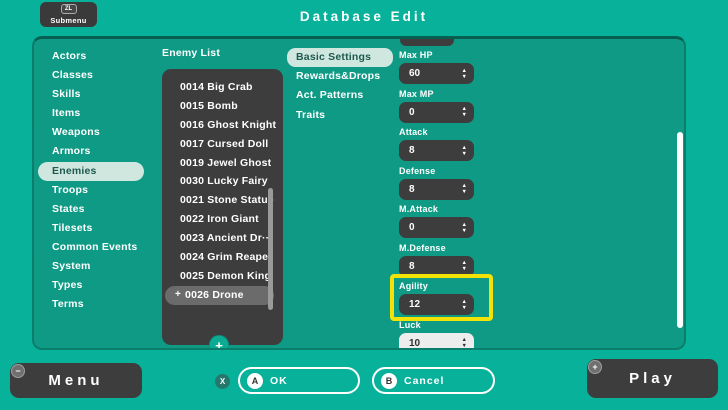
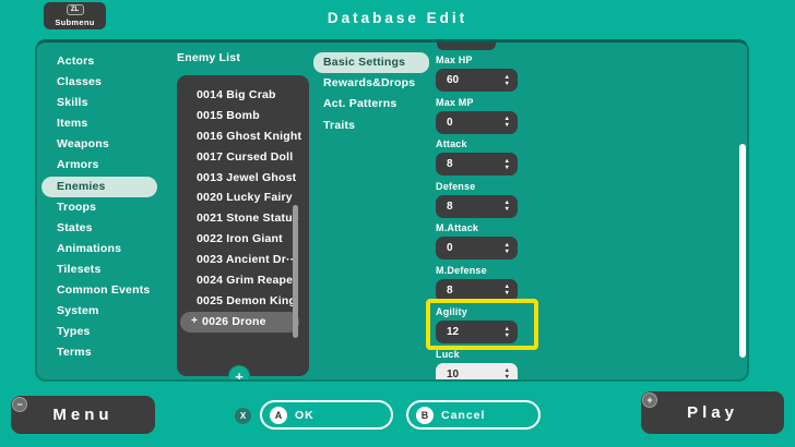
  Submenu
  Database Edit
  Actors
  Classes
  Skills
  Items
  Weapons
  Armors
  Enemies
  Troops
  States
+ Animations
  Tilesets
  Common Events
  System
  Types
  Terms
  Enemy List
  0014 Big Crab
  0015 Bomb
  0016 Ghost Knight
  0017 Cursed Doll
- 0019 Jewel Ghost
+ 0013 Jewel Ghost
- 0030 Lucky Fairy
+ 0020 Lucky Fairy
  0021 Stone Statu
  0022 Iron Giant
  0023 Ancient Dr·
  0024 Grim Reape
  0025 Demon Kin
  +
  0026 Drone
  +
  Basic Settings
  Rewards&Drops
  Act. Patterns
  Traits
  Max HP
  60
  Max MP
  0
  Attack
  8
  Defense
  8
  M.Attack
  0
  M.Defense
  8
  Agility
  12
  Luck
  10
  −
  Menu
  X
  A
  OK
  B
  Cancel
  +
  Play
